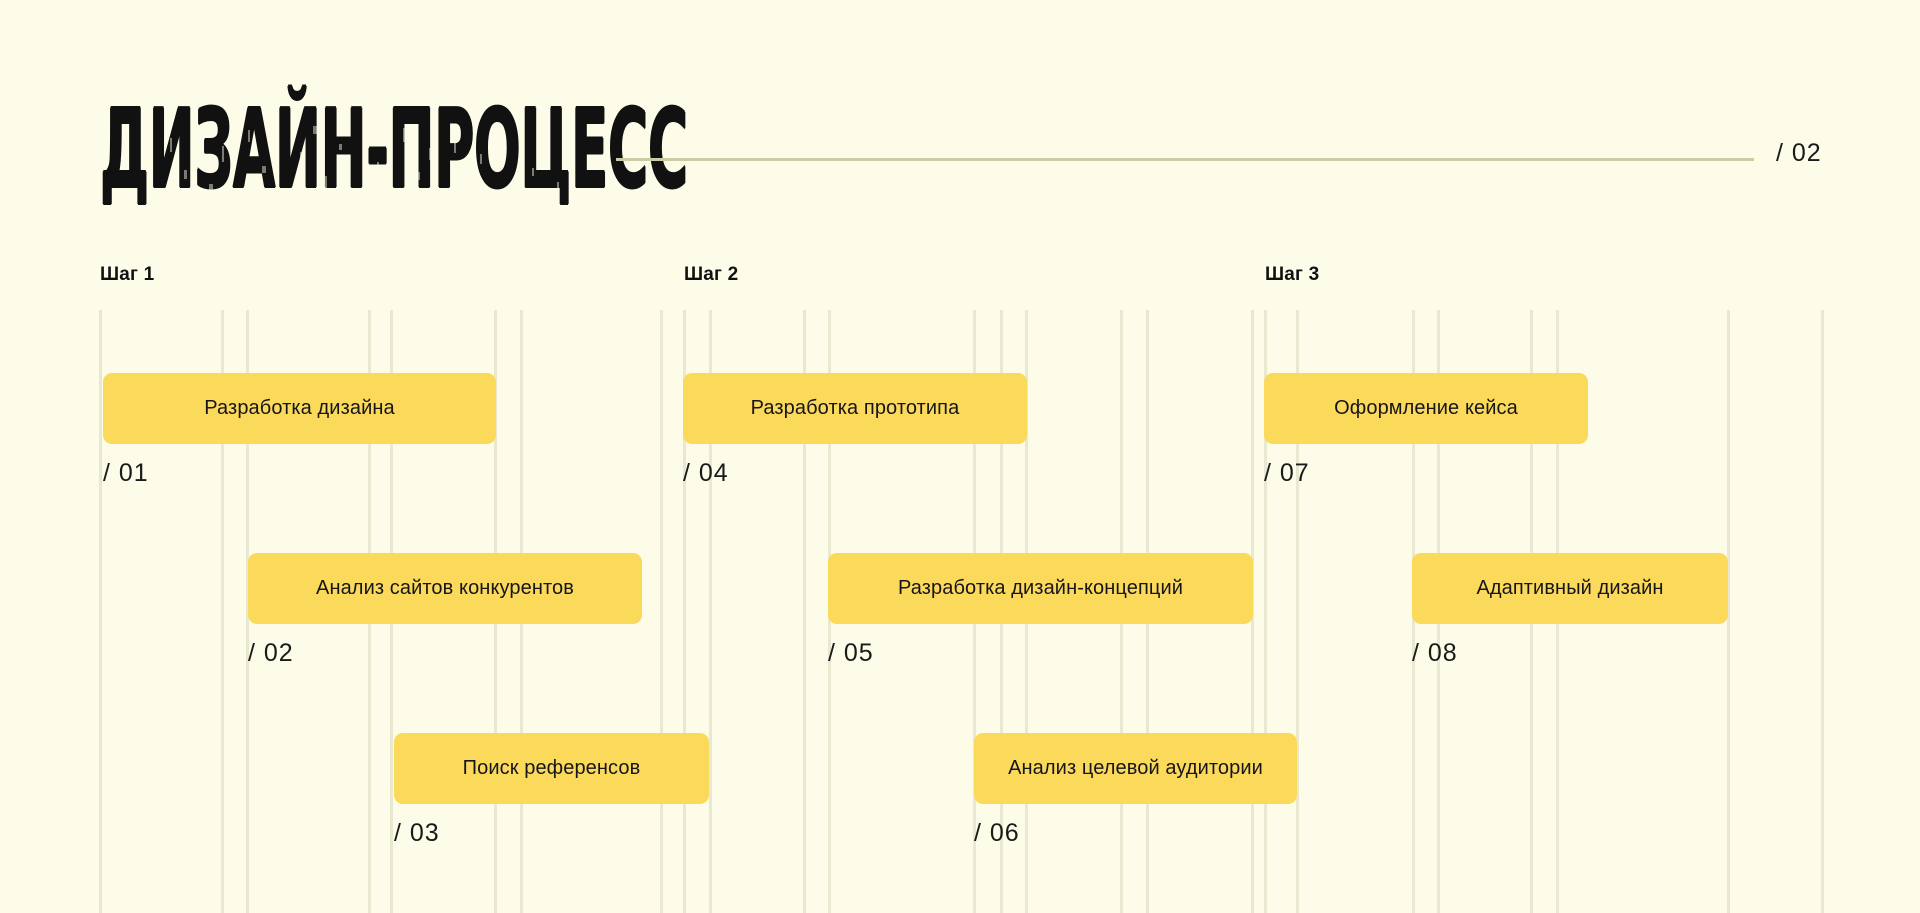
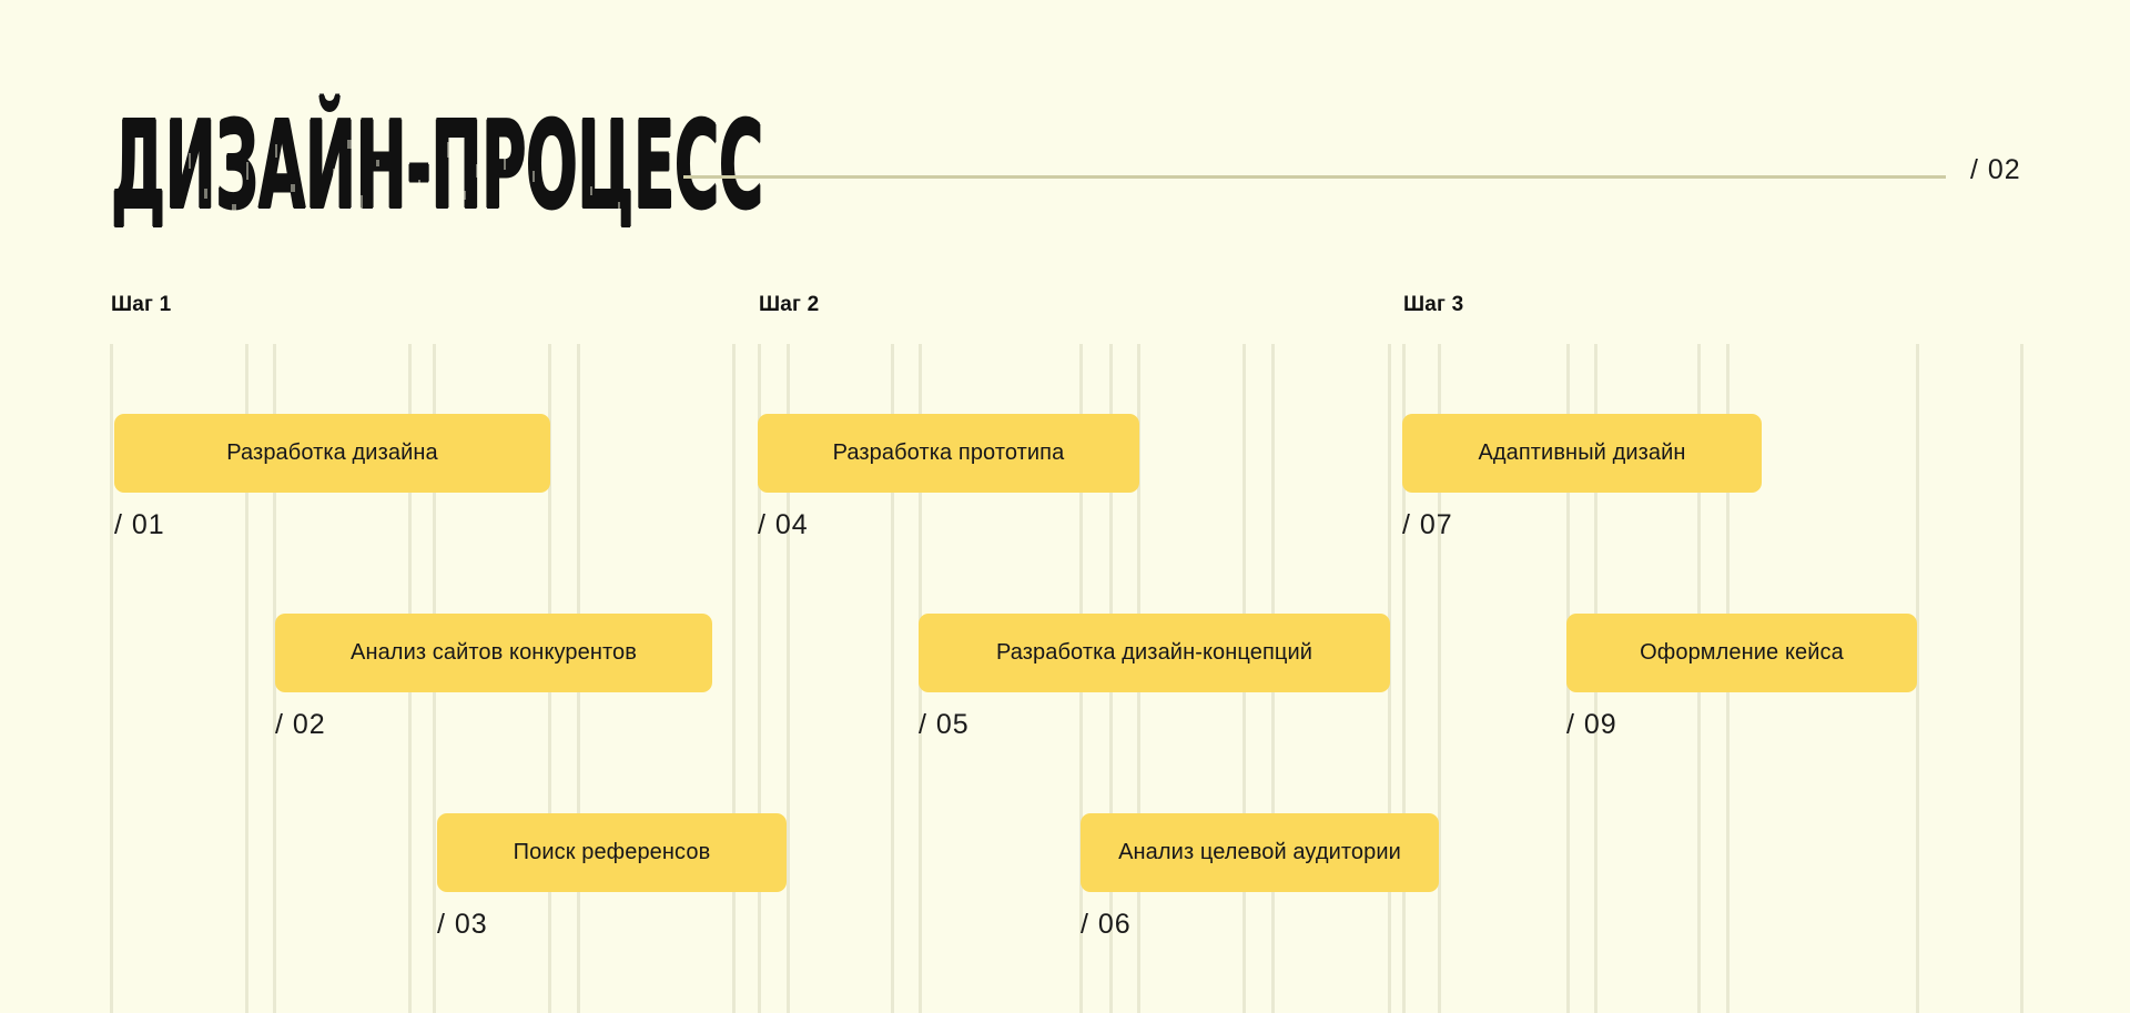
  ДИЗАЙН-ПРОЦЕСС
  / 02
  Шаг 1
  Шаг 2
  Шаг 3
  Разработка дизайна
  / 01
  Анализ сайтов конкурентов
  / 02
  Поиск референсов
  / 03
  Разработка прототипа
  / 04
  Разработка дизайн-концепций
  / 05
  Анализ целевой аудитории
  / 06
- Оформление кейса
+ Адаптивный дизайн
  / 07
- Адаптивный дизайн
+ Оформление кейса
- / 08
+ / 09
